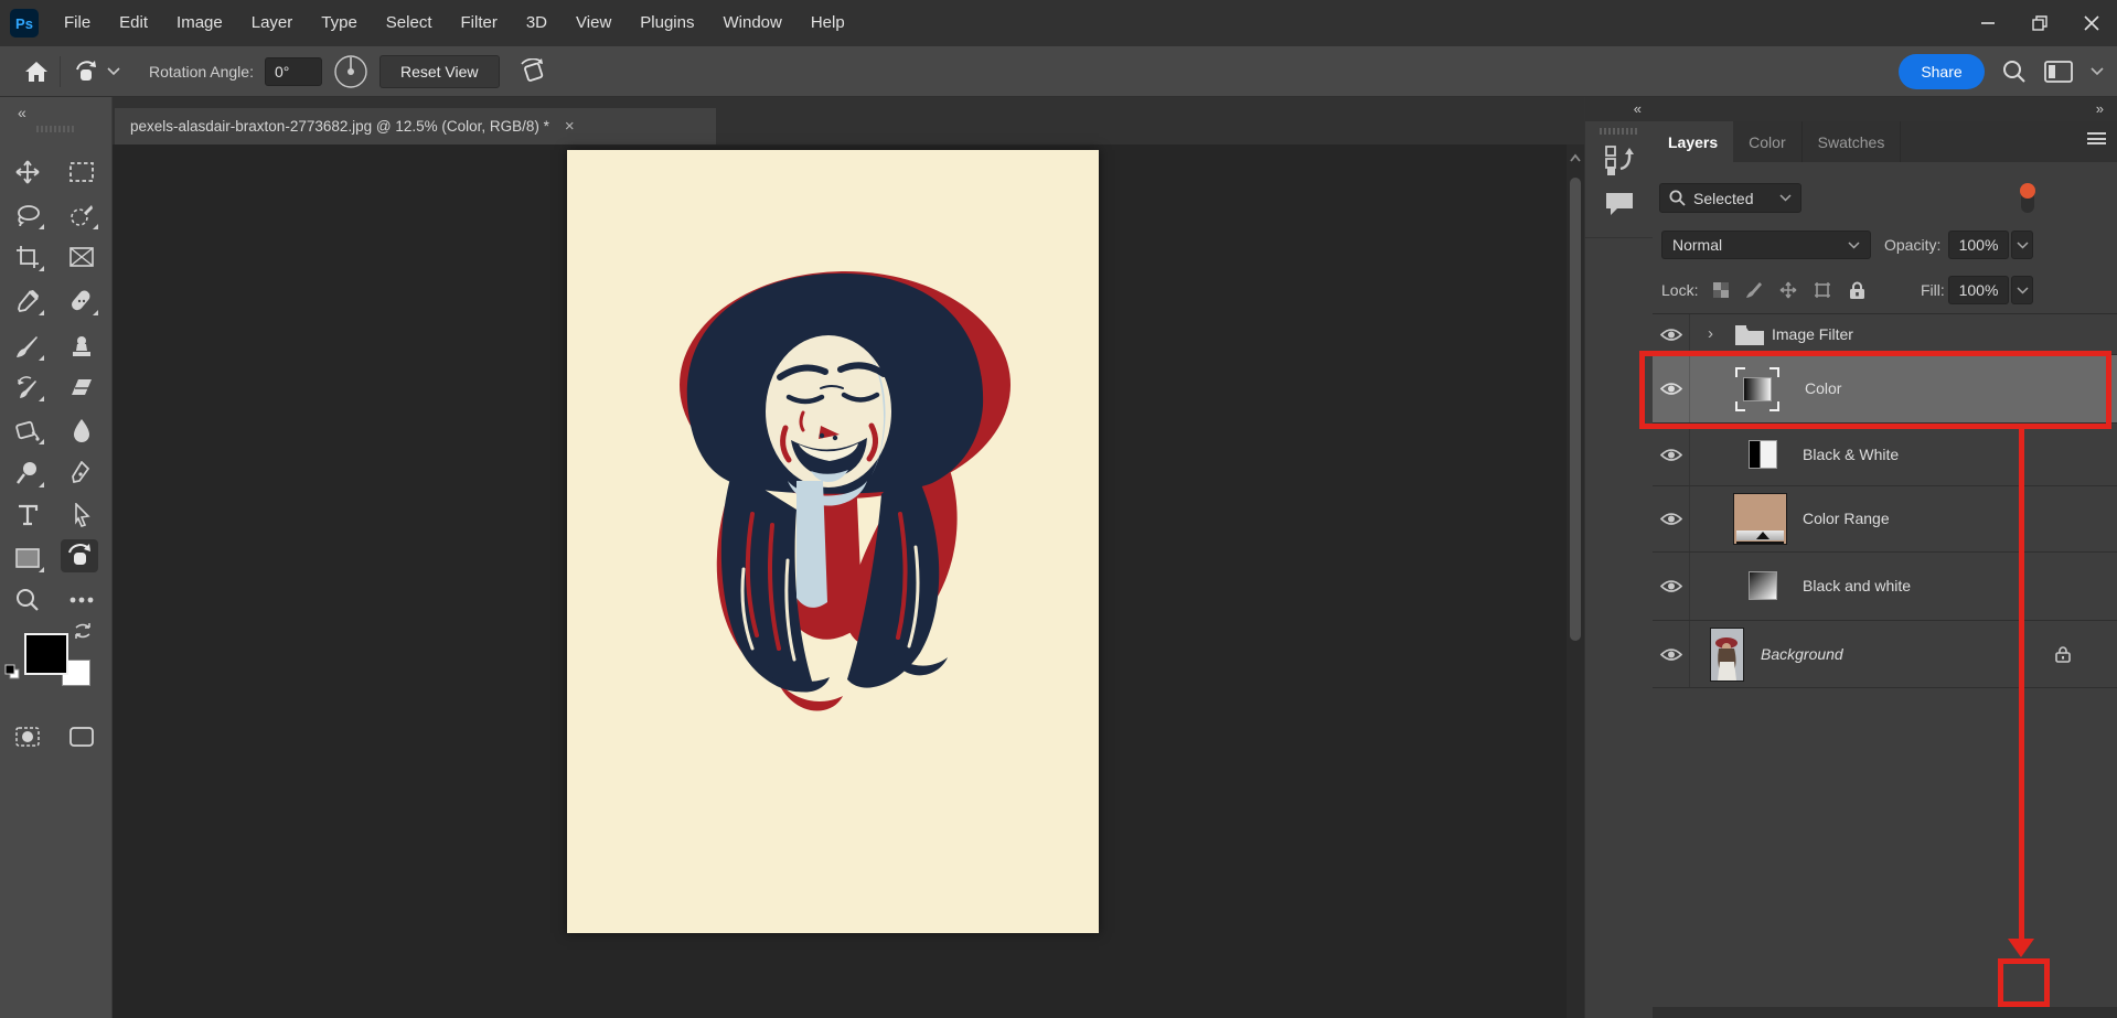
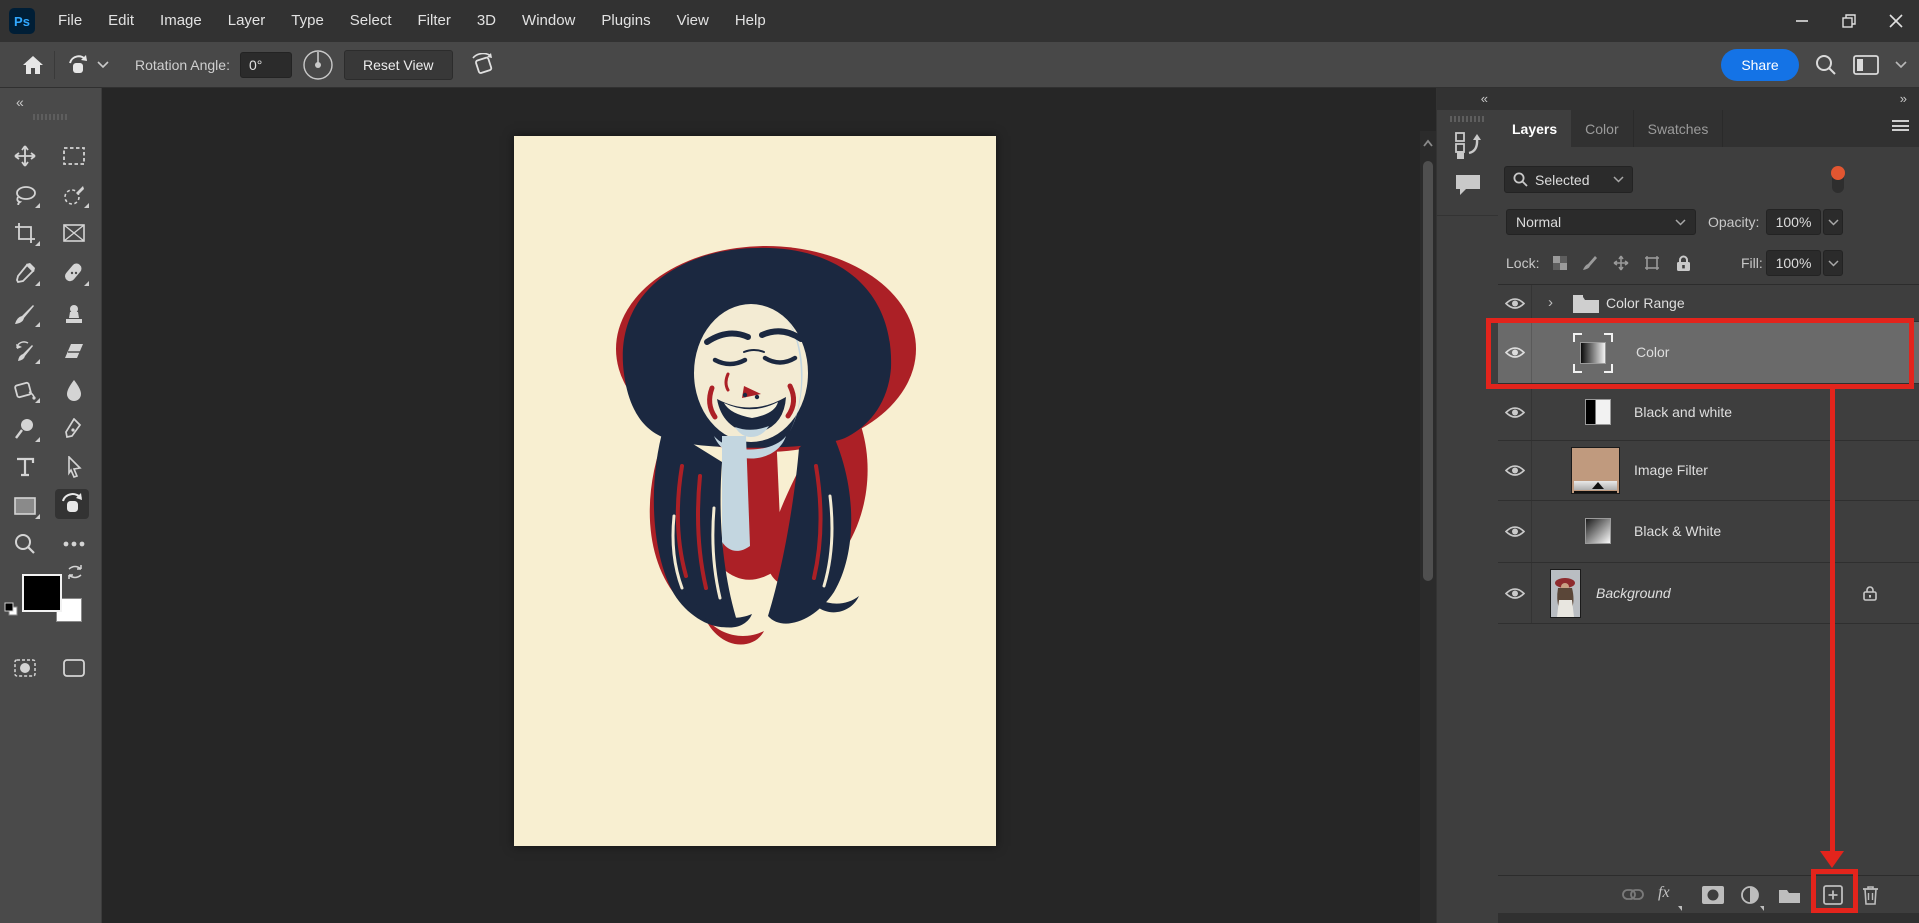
  Ps
  File
  Edit
  Image
  Layer
  Type
  Select
  Filter
  3D
- View
+ Window
  Plugins
- Window
+ View
  Help
  Rotation Angle:
  0°
  Reset View
  Share
  «
- pexels-alasdair-braxton-2773682.jpg @ 12.5% (Color, RGB/8) *
- ×
  «
  »
  Layers
  Color
  Swatches
  Selected
  Normal
  Opacity:
  100%
  Lock:
  Fill:
  100%
  ›
- Image Filter
+ Color Range
  Color
- Black & White
+ Black and white
- Color Range
+ Image Filter
- Black and white
+ Black & White
  Background
+ fx
